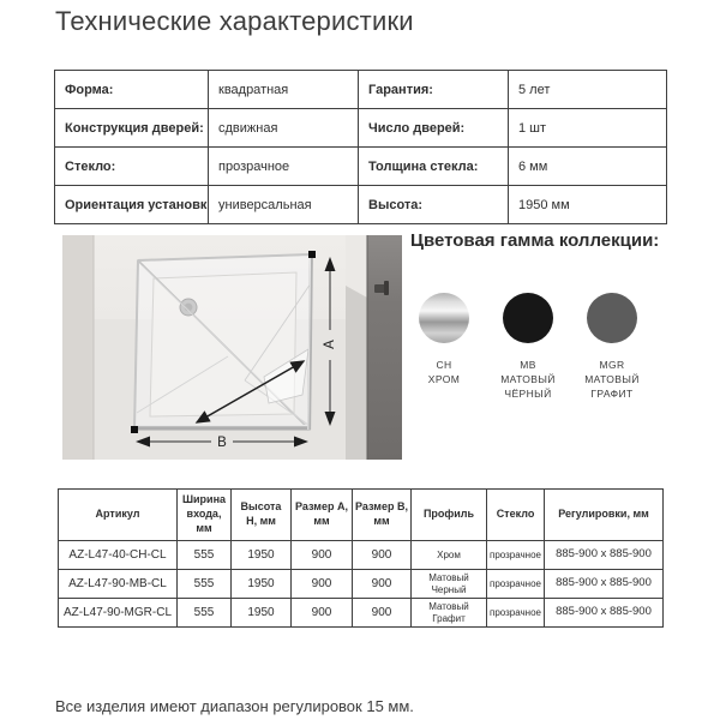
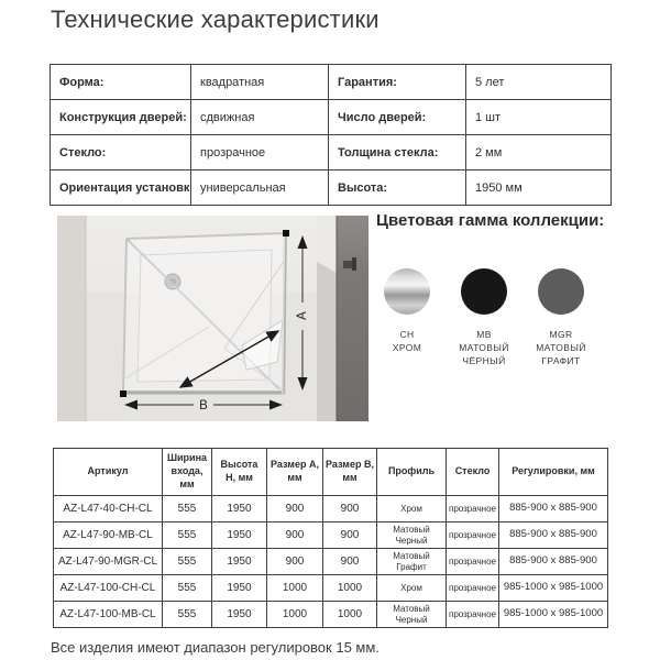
  Технические характеристики
  Форма:	квадратная	Гарантия:	5 лет
  Конструкция дверей:	сдвижная	Число дверей:	1 шт
- Стекло:	прозрачное	Толщина стекла:	6 мм
+ Стекло:	прозрачное	Толщина стекла:	2 мм
  Ориентация установк	универсальная	Высота:	1950 мм
  B
  Цветовая гамма коллекции:
  CH
  ХРОМ
  MB
  МАТОВЫЙ ЧЁРНЫЙ
  MGR
  МАТОВЫЙ ГРАФИТ
  Артикул	Ширина входа, мм	Высота H, мм	Размер A, мм	Размер B, мм	Профиль	Стекло	Регулировки, мм
  AZ-L47-40-CH-CL	555	1950	900	900	Хром	прозрачное	885-900 x 885-900
  AZ-L47-90-MB-CL	555	1950	900	900	Матовый Черный	прозрачное	885-900 x 885-900
  AZ-L47-90-MGR-CL	555	1950	900	900	Матовый Графит	прозрачное	885-900 x 885-900
+ AZ-L47-100-CH-CL	555	1950	1000	1000	Хром	прозрачное	985-1000 x 985-1000
+ AZ-L47-100-MB-CL	555	1950	1000	1000	Матовый Черный	прозрачное	985-1000 x 985-1000
  Все изделия имеют диапазон регулировок 15 мм.
